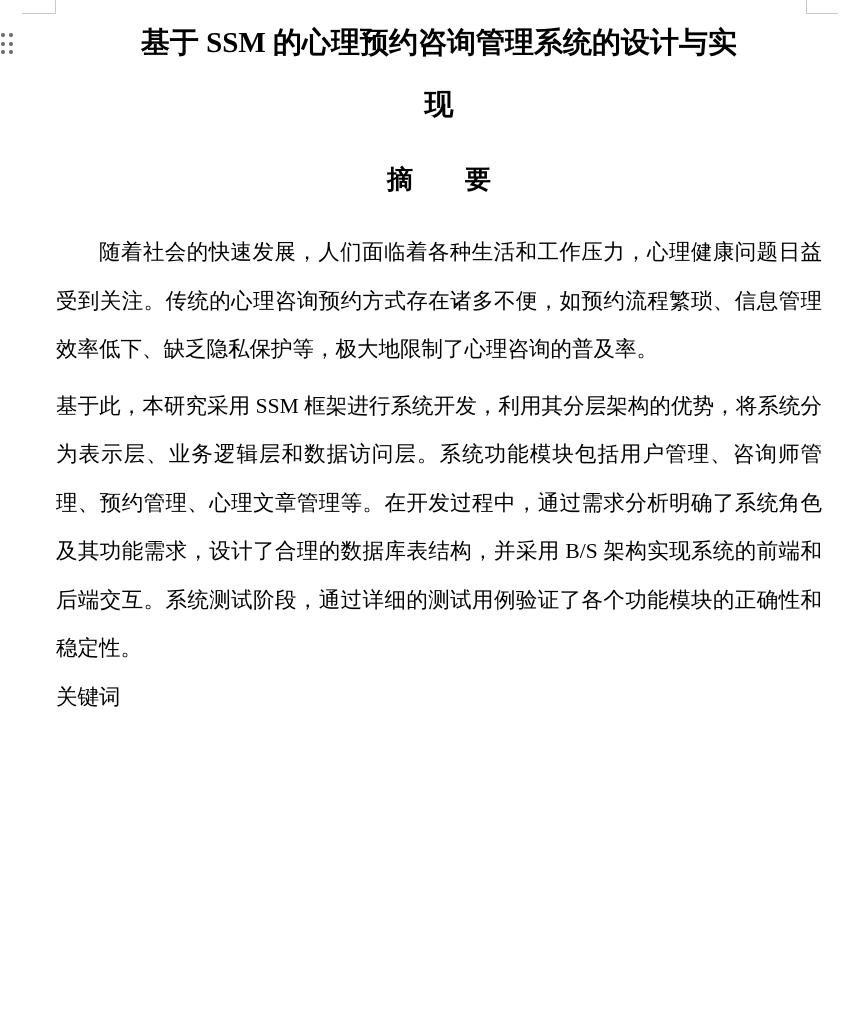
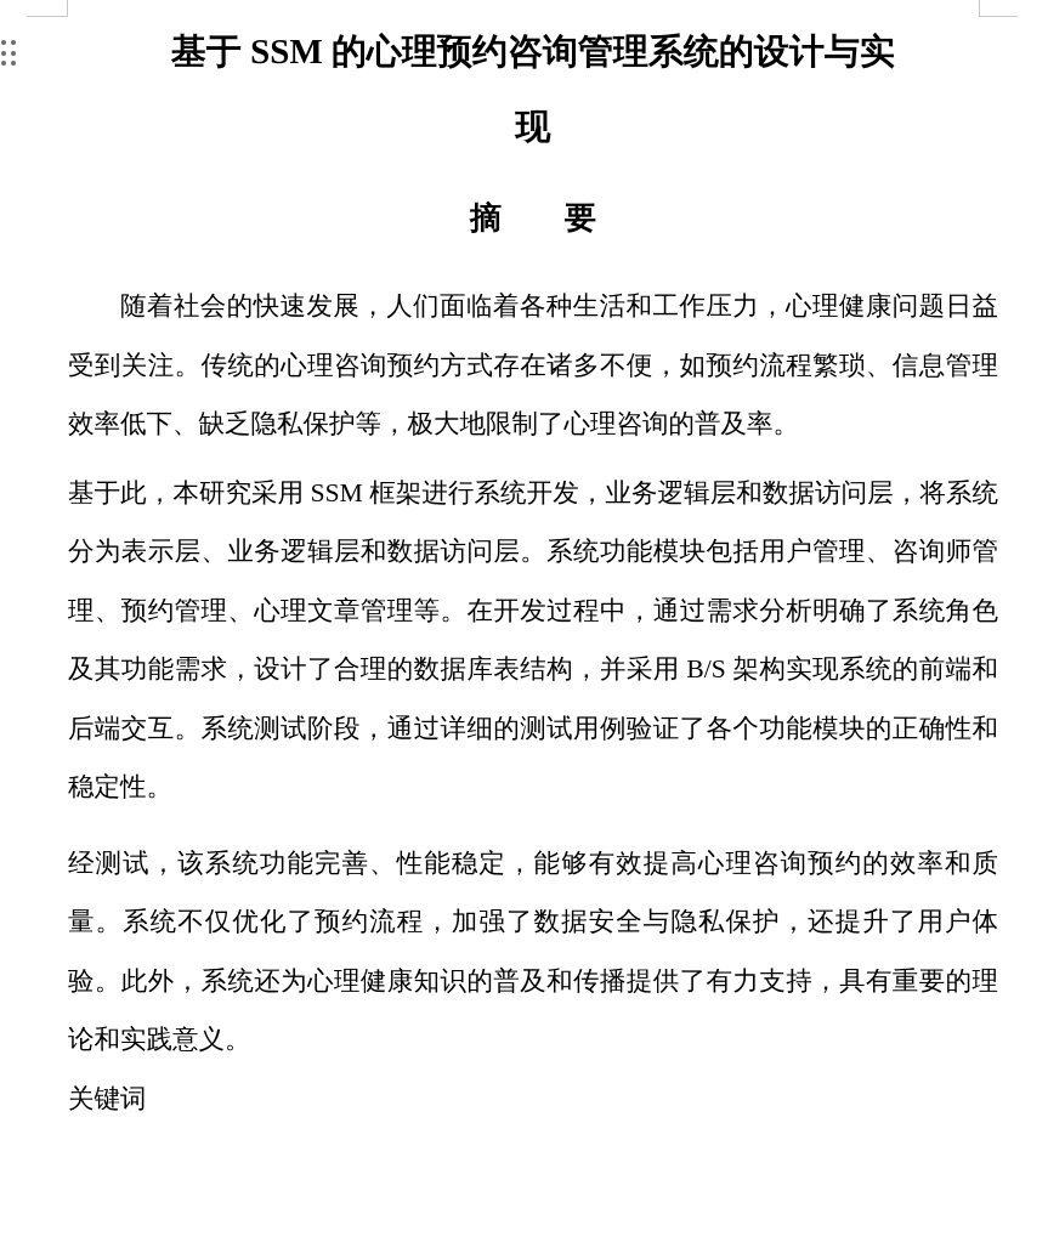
  基于 SSM 的心理预约咨询管理系统的设计与实
  现
  摘 要
  随着社会的快速发展，人们面临着各种生活和工作压力，心理健康问题日益受到关注。传统的心理咨询预约方式存在诸多不便，如预约流程繁琐、信息管理效率低下、缺乏隐私保护等，极大地限制了心理咨询的普及率。
- 基于此，本研究采用 SSM 框架进行系统开发，利用其分层架构的优势，将系统分为表示层、业务逻辑层和数据访问层。系统功能模块包括用户管理、咨询师管理、预约管理、心理文章管理等。在开发过程中，通过需求分析明确了系统角色及其功能需求，设计了合理的数据库表结构，并采用 B/S 架构实现系统的前端和后端交互。系统测试阶段，通过详细的测试用例验证了各个功能模块的正确性和稳定性。
+ 基于此，本研究采用 SSM 框架进行系统开发，业务逻辑层和数据访问层，将系统分为表示层、业务逻辑层和数据访问层。系统功能模块包括用户管理、咨询师管理、预约管理、心理文章管理等。在开发过程中，通过需求分析明确了系统角色及其功能需求，设计了合理的数据库表结构，并采用 B/S 架构实现系统的前端和后端交互。系统测试阶段，通过详细的测试用例验证了各个功能模块的正确性和稳定性。
+ 经测试，该系统功能完善、性能稳定，能够有效提高心理咨询预约的效率和质量。系统不仅优化了预约流程，加强了数据安全与隐私保护，还提升了用户体验。此外，系统还为心理健康知识的普及和传播提供了有力支持，具有重要的理论和实践意义。
  关键词
